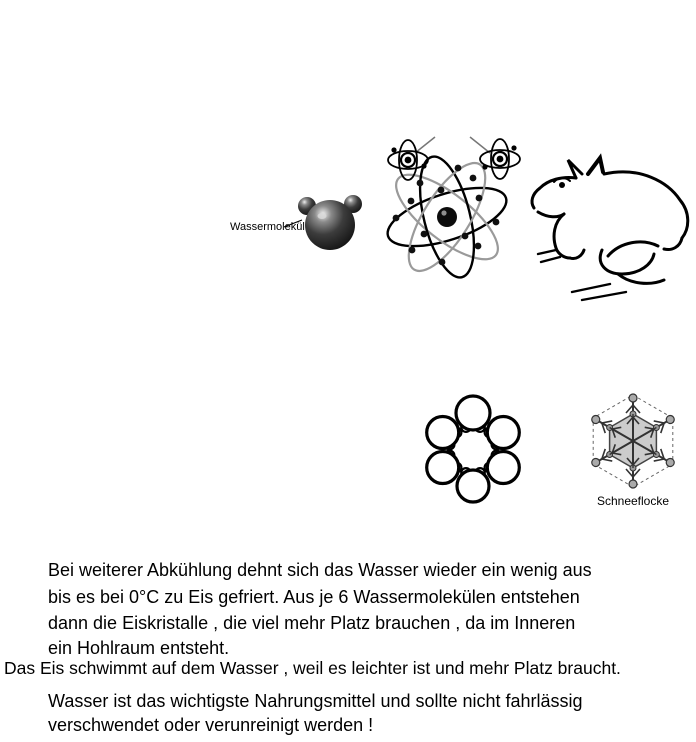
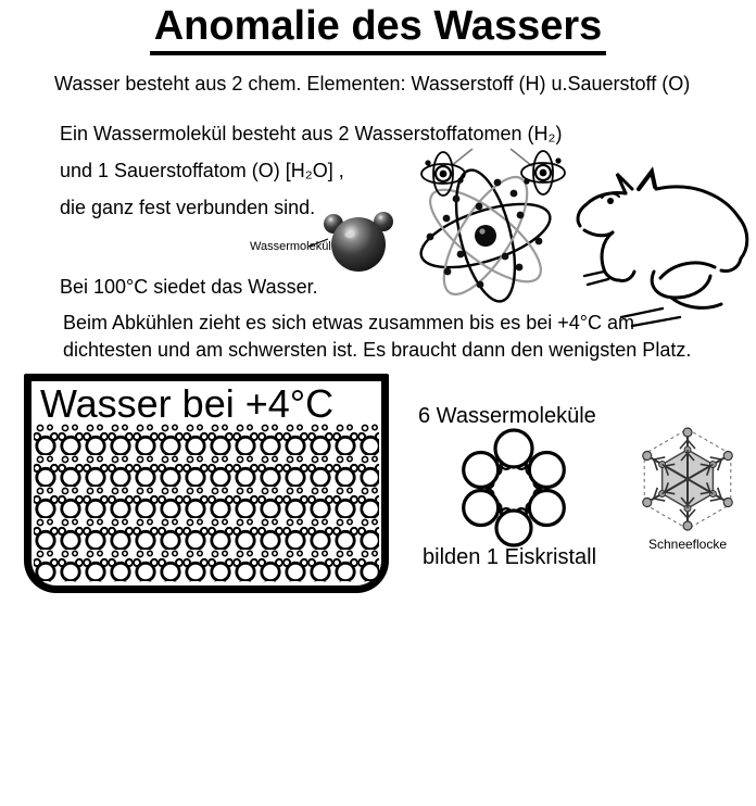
+ Anomalie des Wassers
+ Wasser besteht aus 2 chem. Elementen: Wasserstoff (H) u.Sauerstoff (O)
+ Ein Wassermolekül besteht aus 2 Wasserstoffatomen (H₂)
+ und 1 Sauerstoffatom (O) [H₂O] ,
+ die ganz fest verbunden sind.
  Wassermolekül
+ Bei 100°C siedet das Wasser.
+ Beim Abkühlen zieht es sich etwas zusammen bis es bei +4°C am
+ dichtesten und am schwersten ist. Es braucht dann den wenigsten Platz.
+ Wasser bei +4°C
+ 6 Wassermoleküle
+ bilden 1 Eiskristall
  Schneeflocke
- Bei weiterer Abkühlung dehnt sich das Wasser wieder ein wenig aus
- bis es bei 0°C zu Eis gefriert. Aus je 6 Wassermolekülen entstehen
- dann die Eiskristalle , die viel mehr Platz brauchen , da im Inneren
- ein Hohlraum entsteht.
- Das Eis schwimmt auf dem Wasser , weil es leichter ist und mehr Platz braucht.
- Wasser ist das wichtigste Nahrungsmittel und sollte nicht fahrlässig
- verschwendet oder verunreinigt werden !
